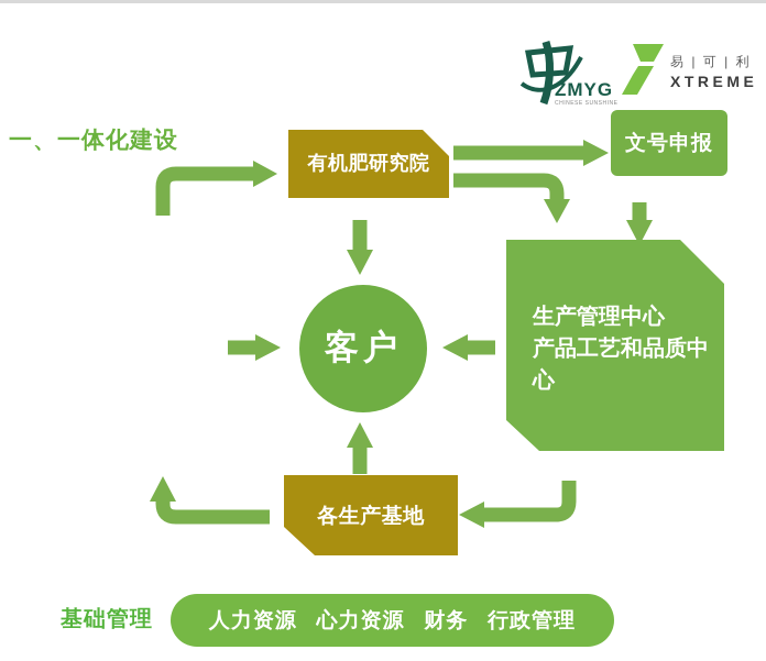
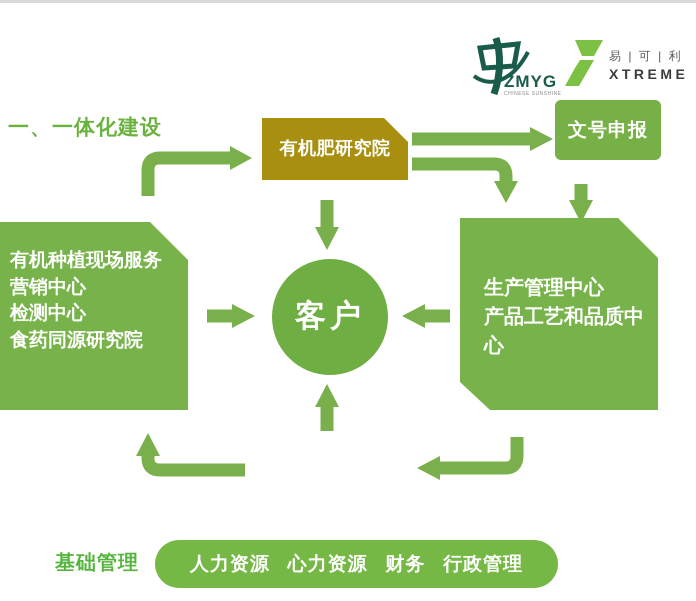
  ZMYG
  易 | 可 | 利
  XTREME
  一、一体化建设
  有机肥研究院
  文号申报
+ 有机种植现场服务
+ 营销中心
+ 检测中心
+ 食药同源研究院
  客户
  生产管理中心
  产品工艺和品质中心
- 各生产基地
  基础管理
  人力资源
  心力资源
  财务
  行政管理
